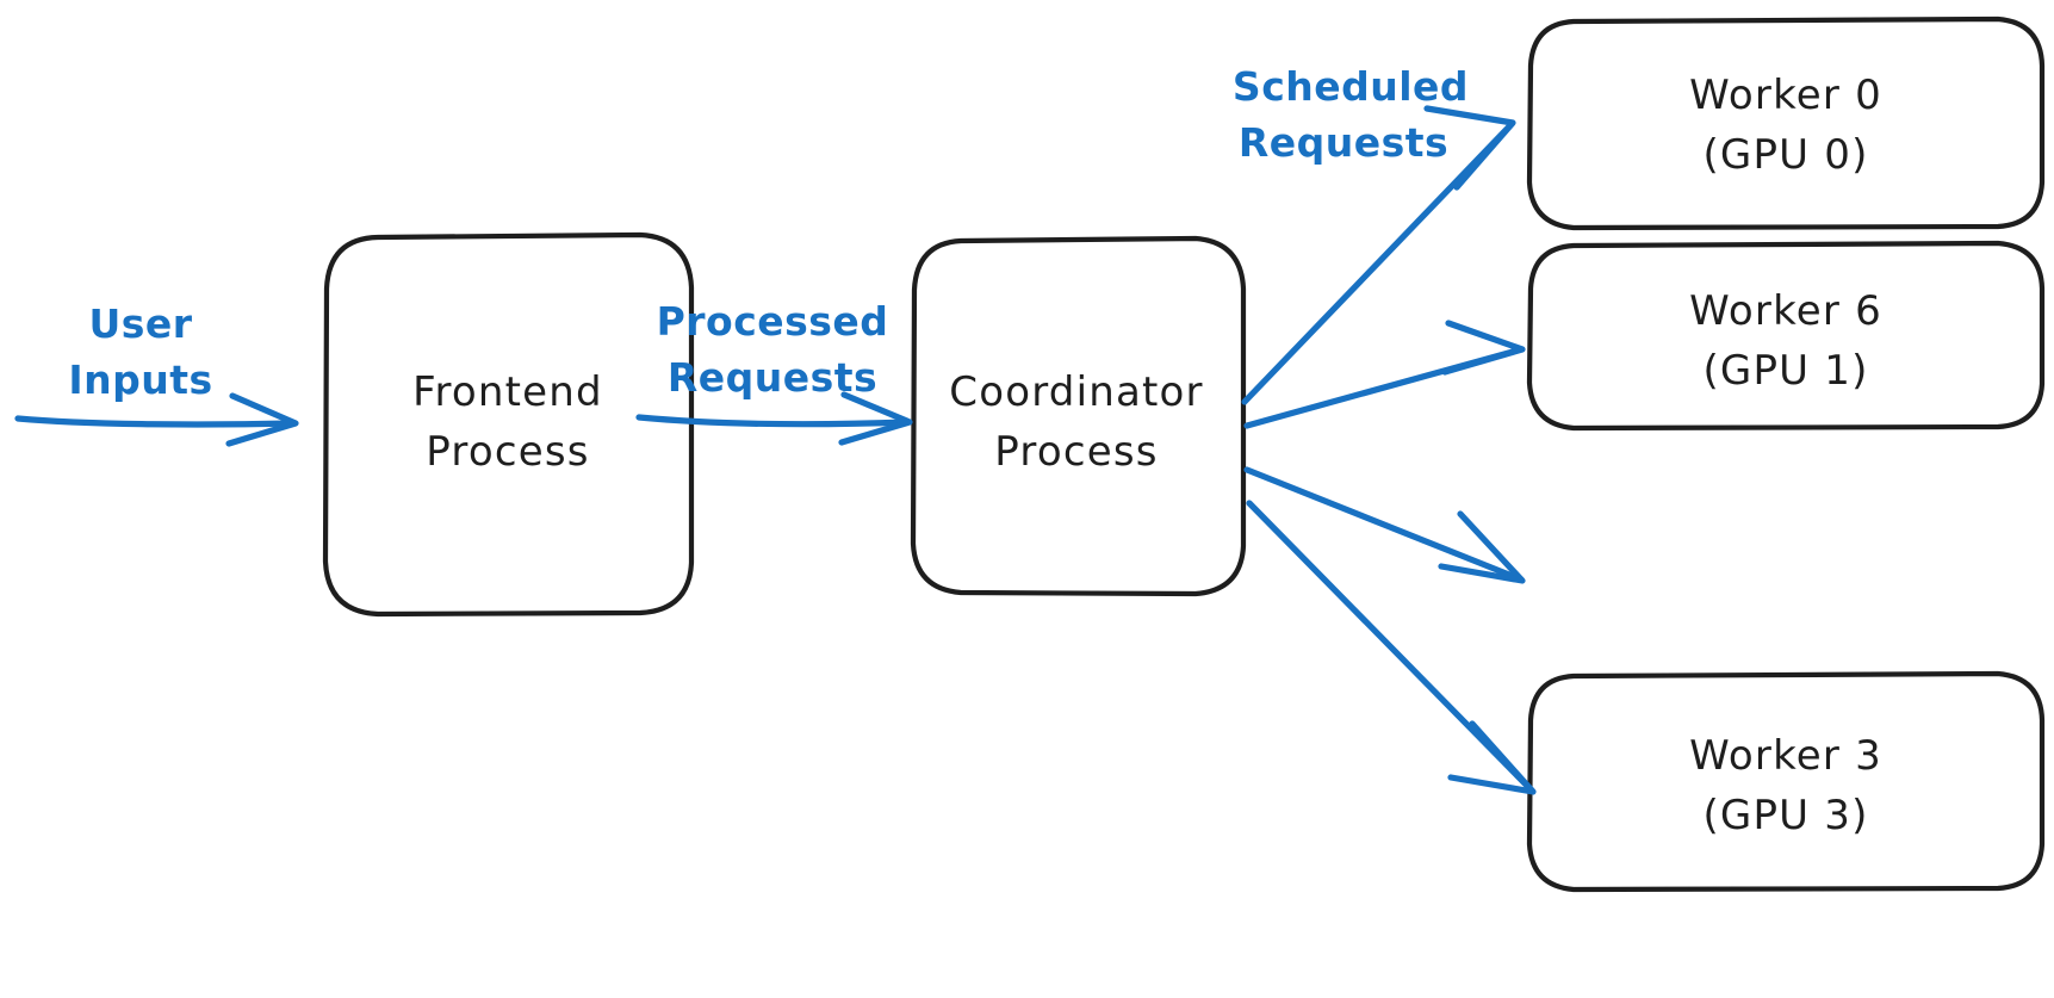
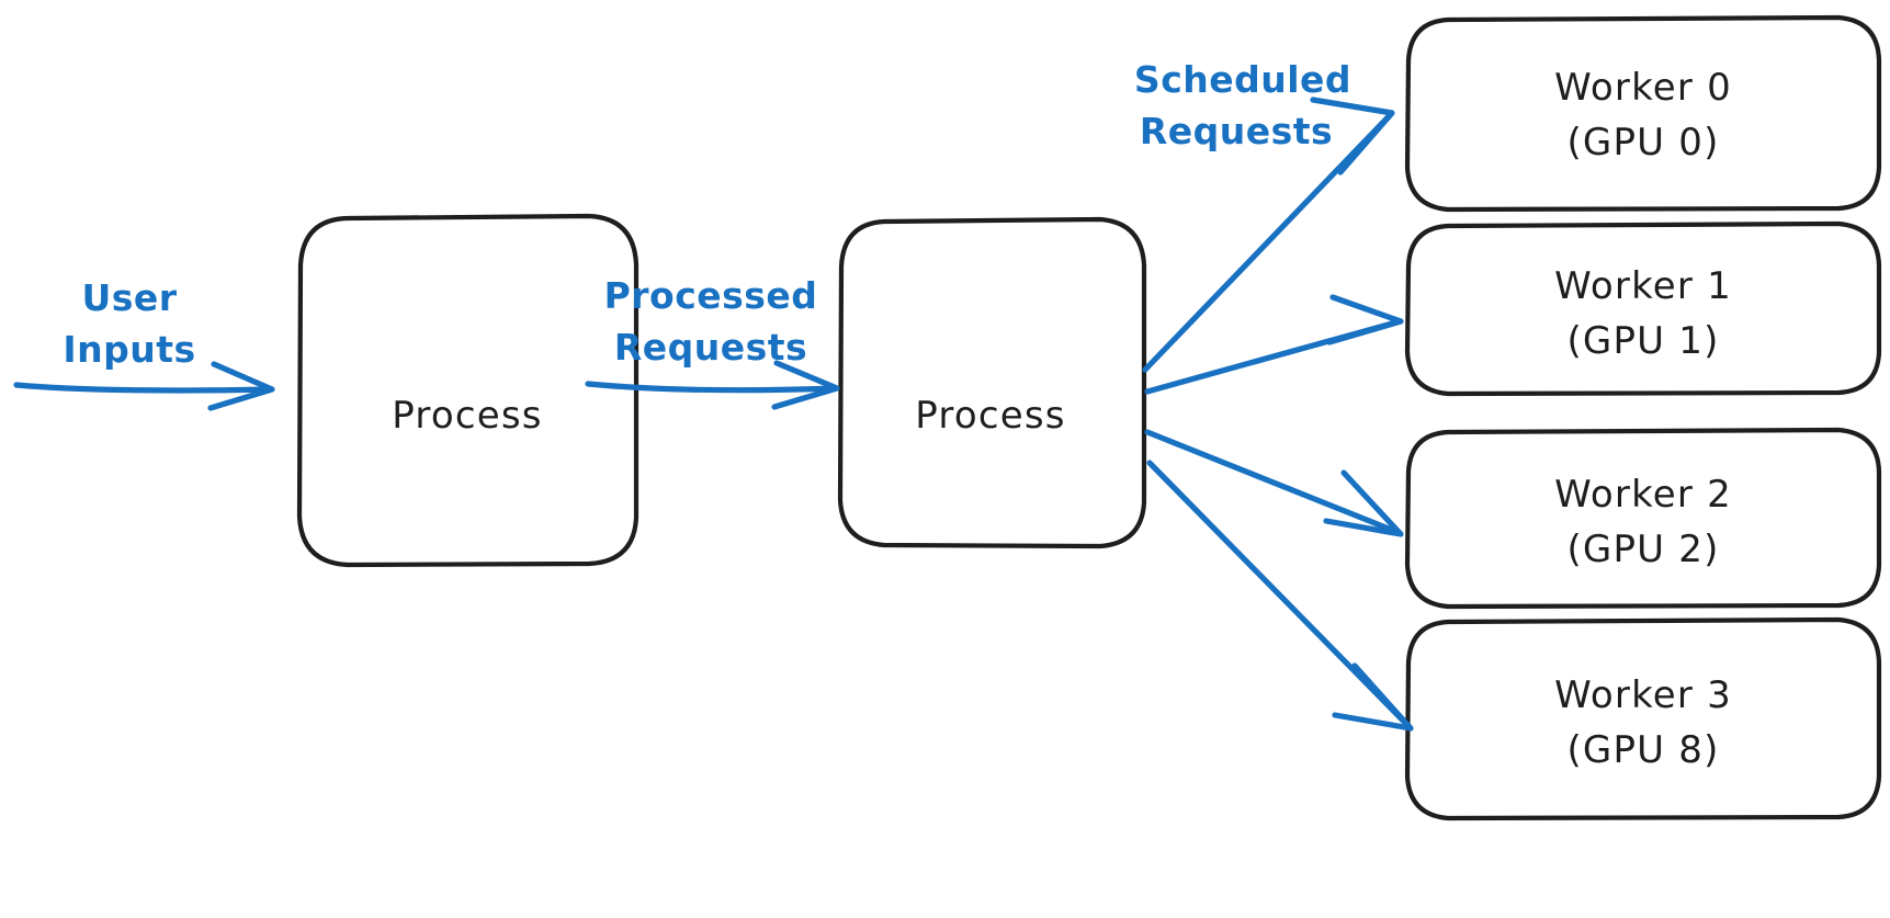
- Frontend
  Process
- Coordinator
  Process
  Worker 0
  (GPU 0)
- Worker 6
+ Worker 1
  (GPU 1)
+ Worker 2
+ (GPU 2)
  Worker 3
- (GPU 3)
+ (GPU 8)
  User
  Inputs
  Processed
  Requests
  Scheduled
  Requests
